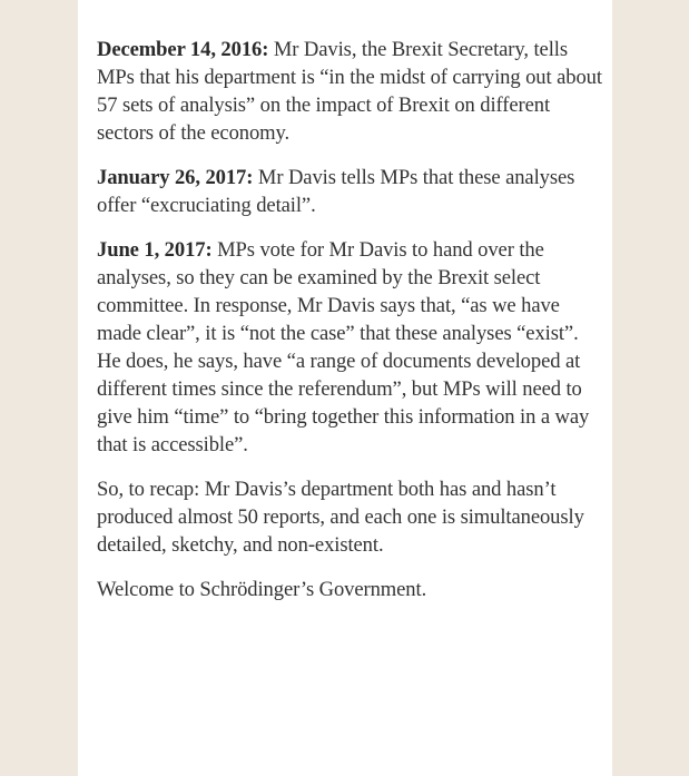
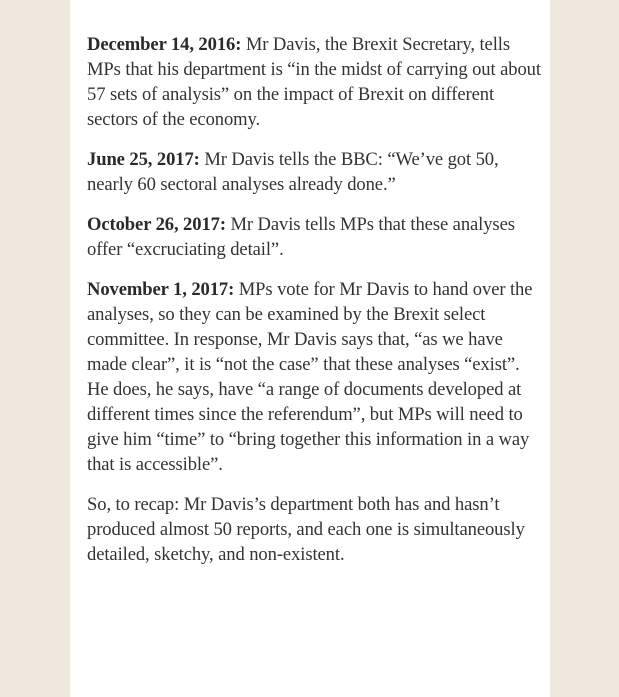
  December 14, 2016: Mr Davis, the Brexit Secretary, tells MPs that his department is “in the midst of carrying out about 57 sets of analysis” on the impact of Brexit on different sectors of the economy.
+ June 25, 2017: Mr Davis tells the BBC: “We’ve got 50, nearly 60 sectoral analyses already done.”
- January 26, 2017: Mr Davis tells MPs that these analyses offer “excruciating detail”.
+ October 26, 2017: Mr Davis tells MPs that these analyses offer “excruciating detail”.
- June 1, 2017: MPs vote for Mr Davis to hand over the analyses, so they can be examined by the Brexit select committee. In response, Mr Davis says that, “as we have made clear”, it is “not the case” that these analyses “exist”. He does, he says, have “a range of documents developed at different times since the referendum”, but MPs will need to give him “time” to “bring together this information in a way that is accessible”.
+ November 1, 2017: MPs vote for Mr Davis to hand over the analyses, so they can be examined by the Brexit select committee. In response, Mr Davis says that, “as we have made clear”, it is “not the case” that these analyses “exist”. He does, he says, have “a range of documents developed at different times since the referendum”, but MPs will need to give him “time” to “bring together this information in a way that is accessible”.
  So, to recap: Mr Davis’s department both has and hasn’t produced almost 50 reports, and each one is simultaneously detailed, sketchy, and non-existent.
- Welcome to Schrödinger’s Government.
